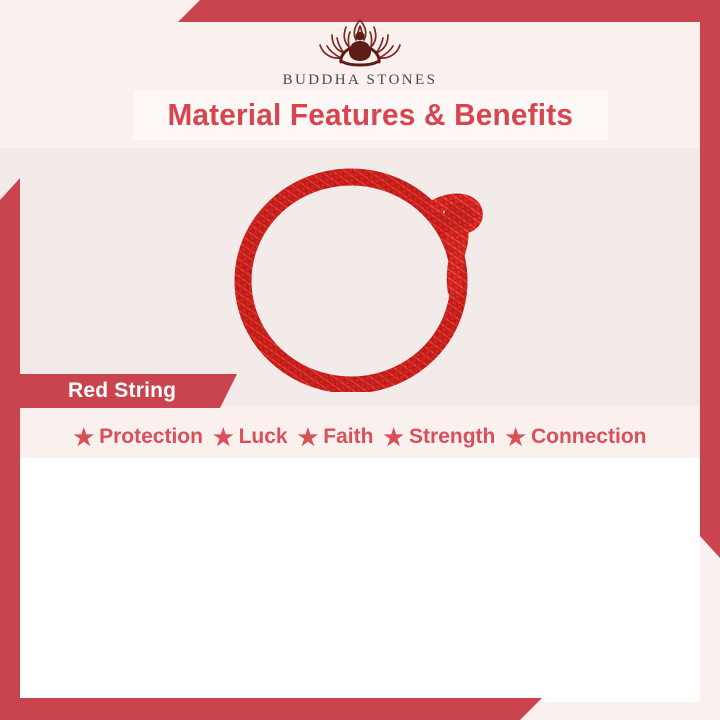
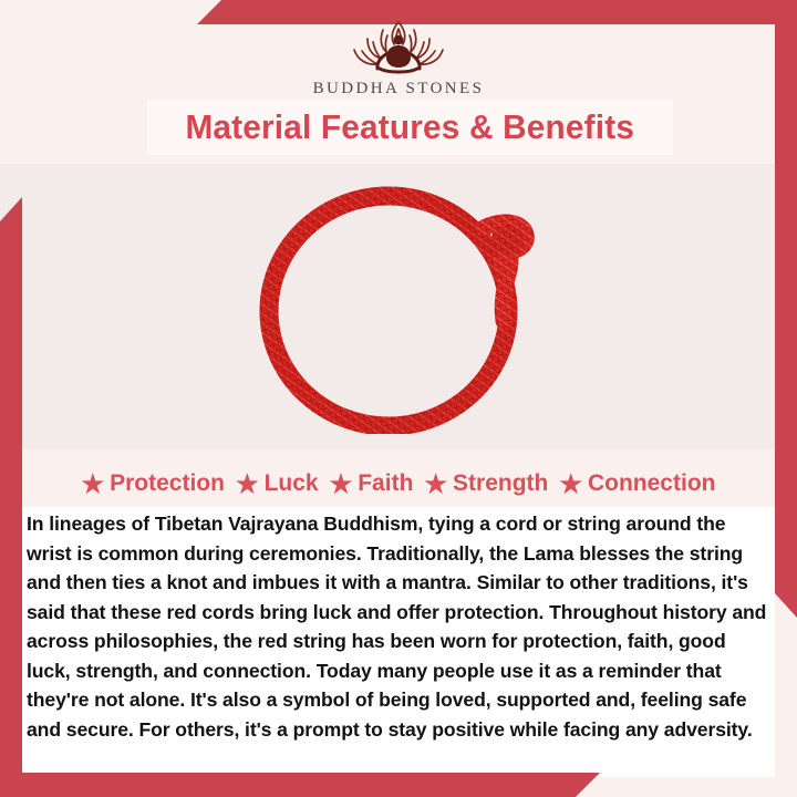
  BUDDHA STONES
  Material Features & Benefits
- Red String
  ★
  Protection
  ★
  Luck
  ★
  Faith
  ★
  Strength
  ★
  Connection
+ In lineages of Tibetan Vajrayana Buddhism, tying a cord or string around the wrist is common during ceremonies. Traditionally, the Lama blesses the string and then ties a knot and imbues it with a mantra. Similar to other traditions, it's said that these red cords bring luck and offer protection. Throughout history and across philosophies, the red string has been worn for protection, faith, good luck, strength, and connection. Today many people use it as a reminder that they're not alone. It's also a symbol of being loved, supported and, feeling safe and secure. For others, it's a prompt to stay positive while facing any adversity.
